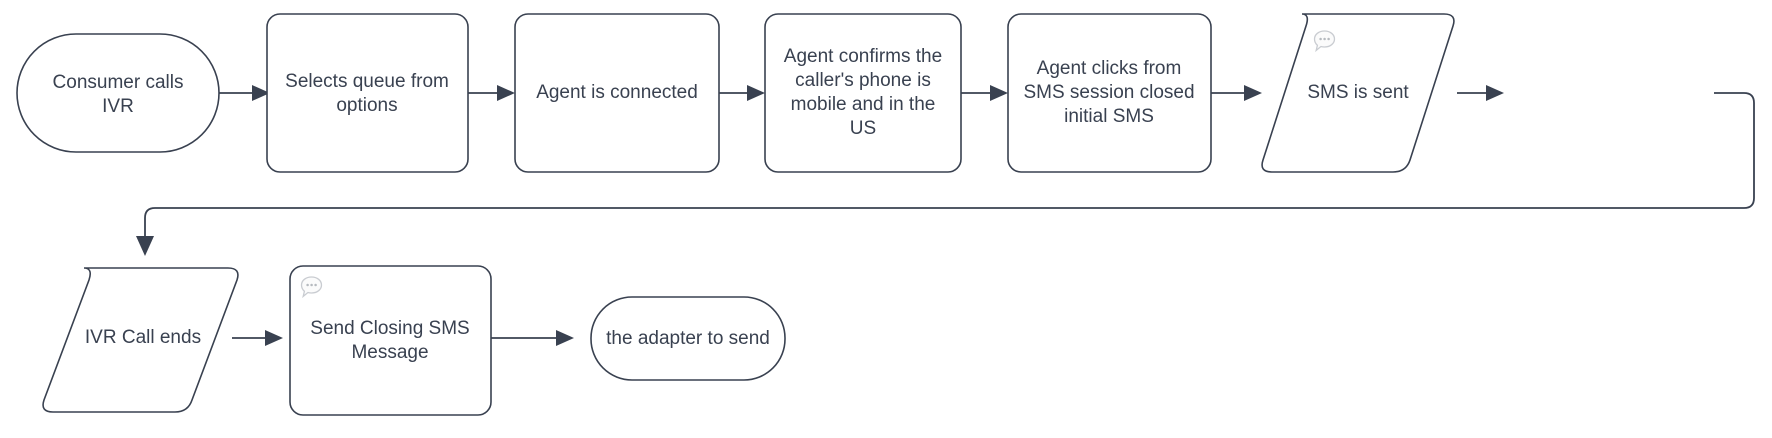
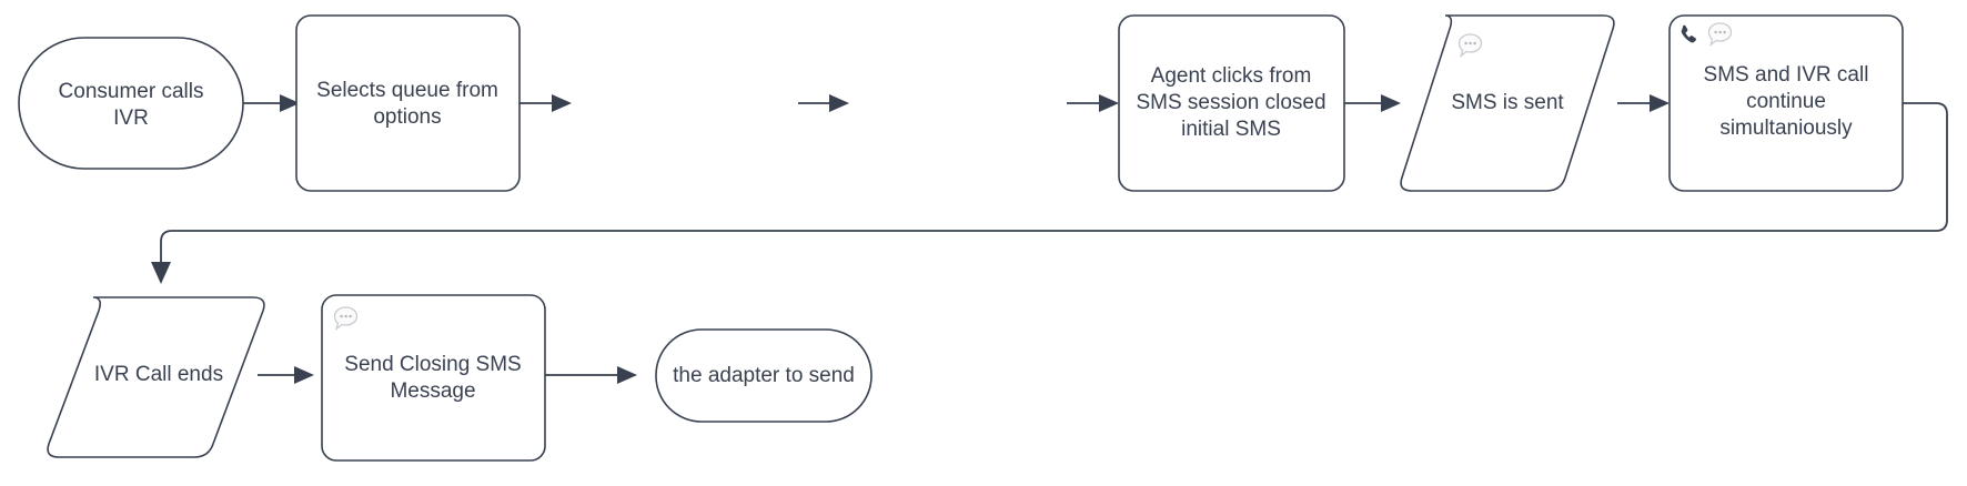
  Consumer calls
  IVR
  Selects queue from
  options
- Agent is connected
- Agent confirms the
- caller's phone is
- mobile and in the
- US
  Agent clicks from
  SMS session closed
  initial SMS
  SMS is sent
+ SMS and IVR call
+ continue
+ simultaniously
  IVR Call ends
  Send Closing SMS
  Message
  the adapter to send
